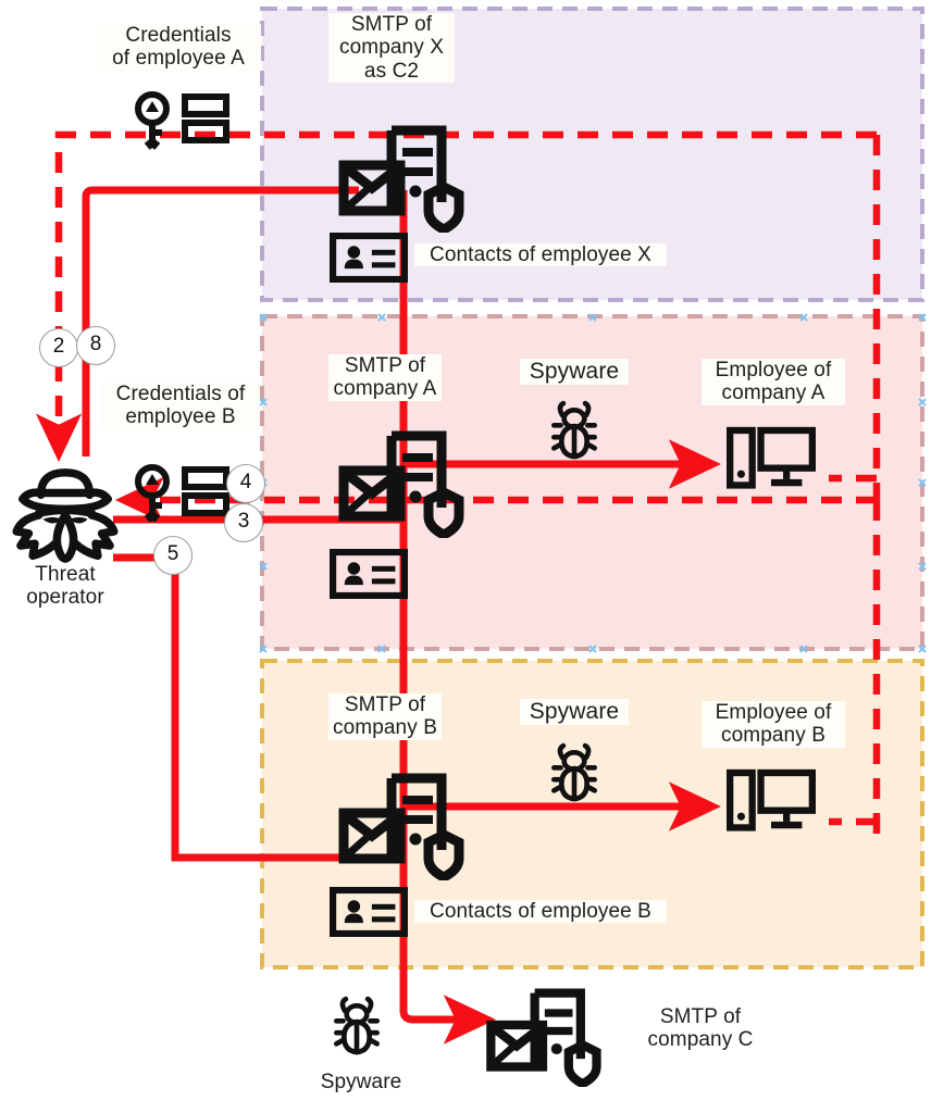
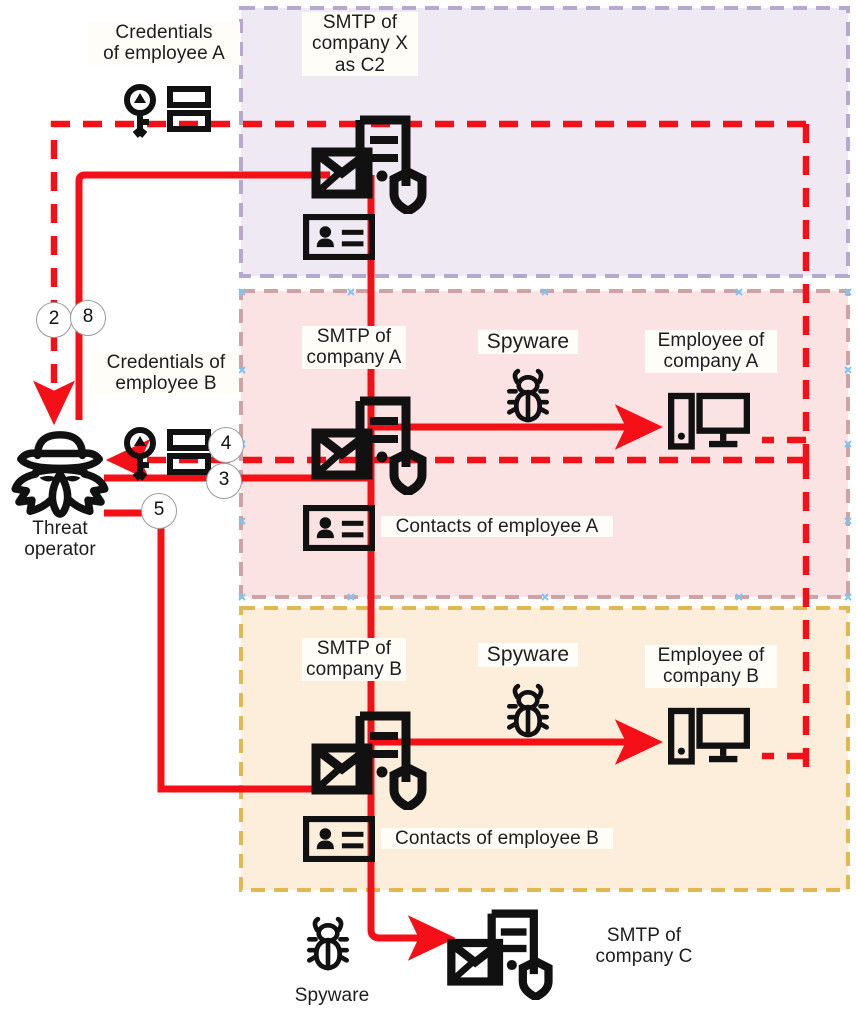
  Credentials
  of employee A
  SMTP of
  company X
  as C2
- Contacts of employee X
  Credentials of
  employee B
  SMTP of
  company A
  Spyware
  Employee of
  company A
+ Contacts of employee A
  SMTP of
  company B
  Spyware
  Employee of
  company B
  Contacts of employee B
  SMTP of
  company C
  Spyware
  Threat
  operator
  2
  8
  4
  3
  5
